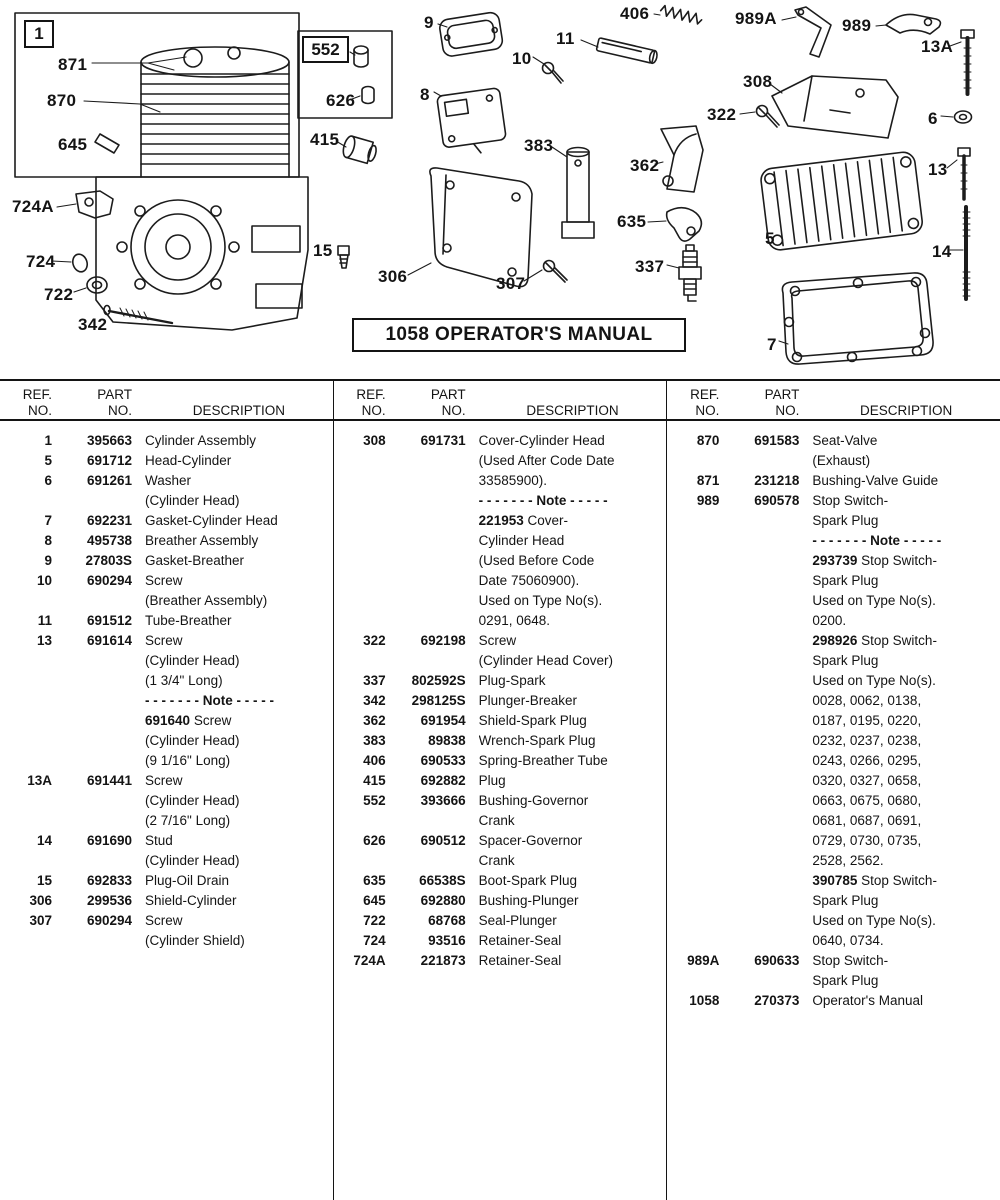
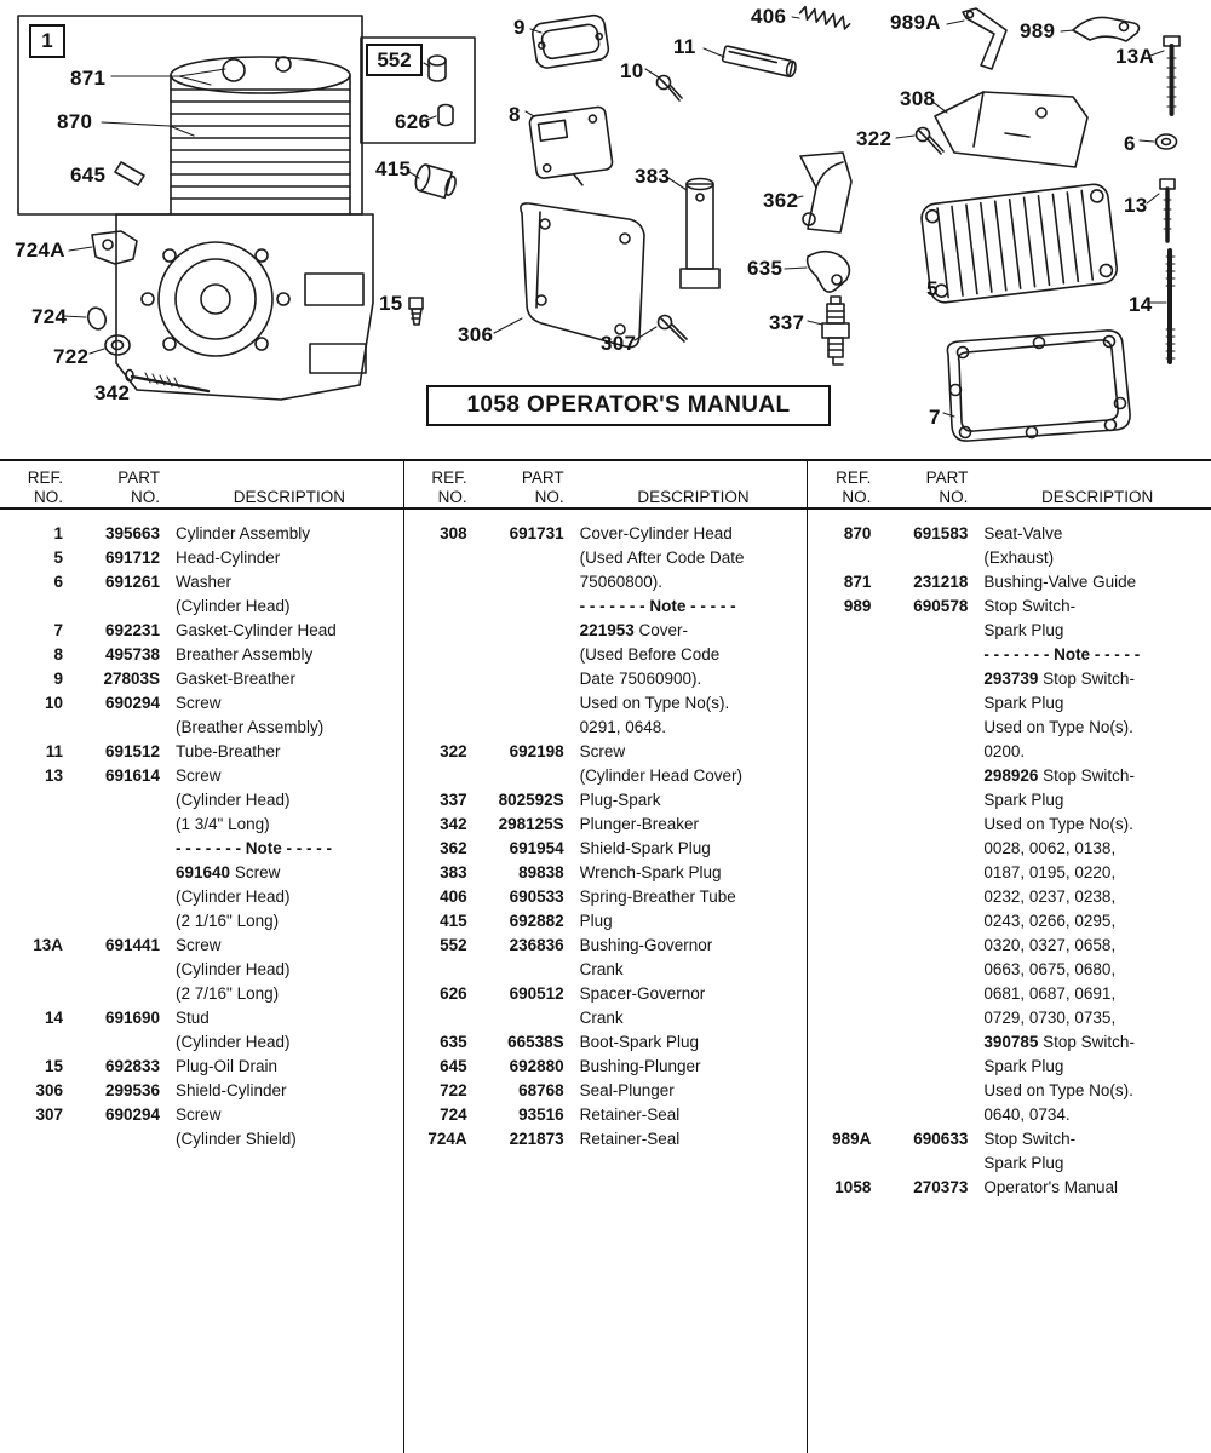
  871
  870
  645
  626
  415
  724A
  724
  722
  342
  15
  306
  307
  9
  10
  11
  8
  383
  362
  635
  337
  406
  989A
  989
  13A
  308
  322
  6
  13
  5
  14
  7
  1
  552
  1058 OPERATOR'S MANUAL
  REF.
  PART
  NO.
  NO.
  DESCRIPTION
  1
  395663
  Cylinder Assembly
  5
  691712
  Head-Cylinder
  6
  691261
  Washer
  (Cylinder Head)
  7
  692231
  Gasket-Cylinder Head
  8
  495738
  Breather Assembly
  9
  27803S
  Gasket-Breather
  10
  690294
  Screw
  (Breather Assembly)
  11
  691512
  Tube-Breather
  13
  691614
  Screw
  (Cylinder Head)
  (1 3/4" Long)
  - - - - - - - Note - - - - -
  691640 Screw
  (Cylinder Head)
- (9 1/16" Long)
+ (2 1/16" Long)
  13A
  691441
  Screw
  (Cylinder Head)
  (2 7/16" Long)
  14
  691690
  Stud
  (Cylinder Head)
  15
  692833
  Plug-Oil Drain
  306
  299536
  Shield-Cylinder
  307
  690294
  Screw
  (Cylinder Shield)
  REF.
  PART
  NO.
  NO.
  DESCRIPTION
  308
  691731
  Cover-Cylinder Head
  (Used After Code Date
- 33585900).
+ 75060800).
  - - - - - - - Note - - - - -
  221953 Cover-
- Cylinder Head
  (Used Before Code
  Date 75060900).
  Used on Type No(s).
  0291, 0648.
  322
  692198
  Screw
  (Cylinder Head Cover)
  337
  802592S
  Plug-Spark
  342
  298125S
  Plunger-Breaker
  362
  691954
  Shield-Spark Plug
  383
  89838
  Wrench-Spark Plug
  406
  690533
  Spring-Breather Tube
  415
  692882
  Plug
  552
- 393666
+ 236836
  Bushing-Governor
  Crank
  626
  690512
  Spacer-Governor
  Crank
  635
  66538S
  Boot-Spark Plug
  645
  692880
  Bushing-Plunger
  722
  68768
  Seal-Plunger
  724
  93516
  Retainer-Seal
  724A
  221873
  Retainer-Seal
  REF.
  PART
  NO.
  NO.
  DESCRIPTION
  870
  691583
  Seat-Valve
  (Exhaust)
  871
  231218
  Bushing-Valve Guide
  989
  690578
  Stop Switch-
  Spark Plug
  - - - - - - - Note - - - - -
  293739 Stop Switch-
  Spark Plug
  Used on Type No(s).
  0200.
  298926 Stop Switch-
  Spark Plug
  Used on Type No(s).
  0028, 0062, 0138,
  0187, 0195, 0220,
  0232, 0237, 0238,
  0243, 0266, 0295,
  0320, 0327, 0658,
  0663, 0675, 0680,
  0681, 0687, 0691,
  0729, 0730, 0735,
- 2528, 2562.
  390785 Stop Switch-
  Spark Plug
  Used on Type No(s).
  0640, 0734.
  989A
  690633
  Stop Switch-
  Spark Plug
  1058
  270373
  Operator's Manual
